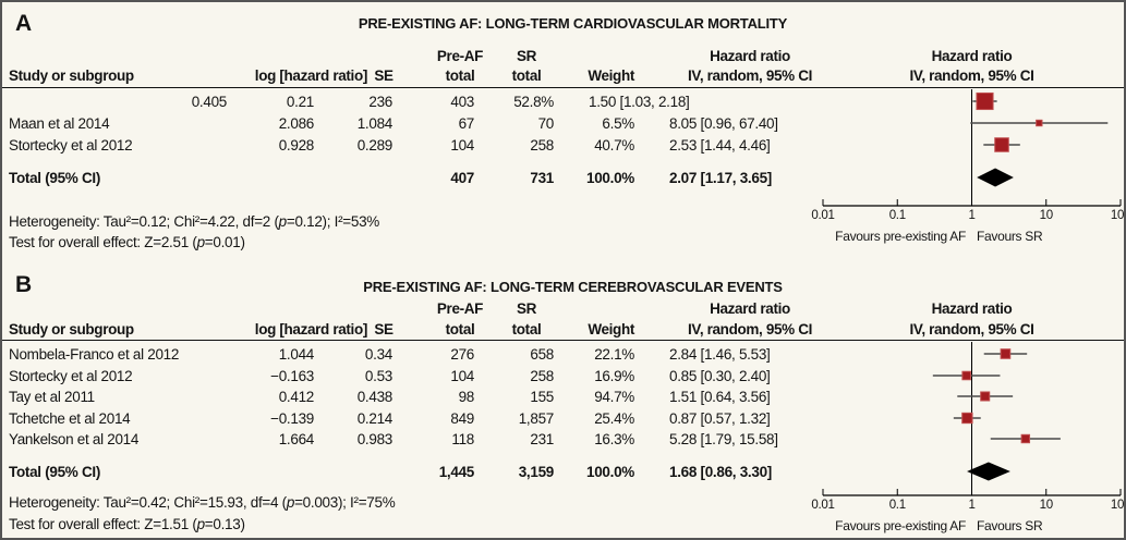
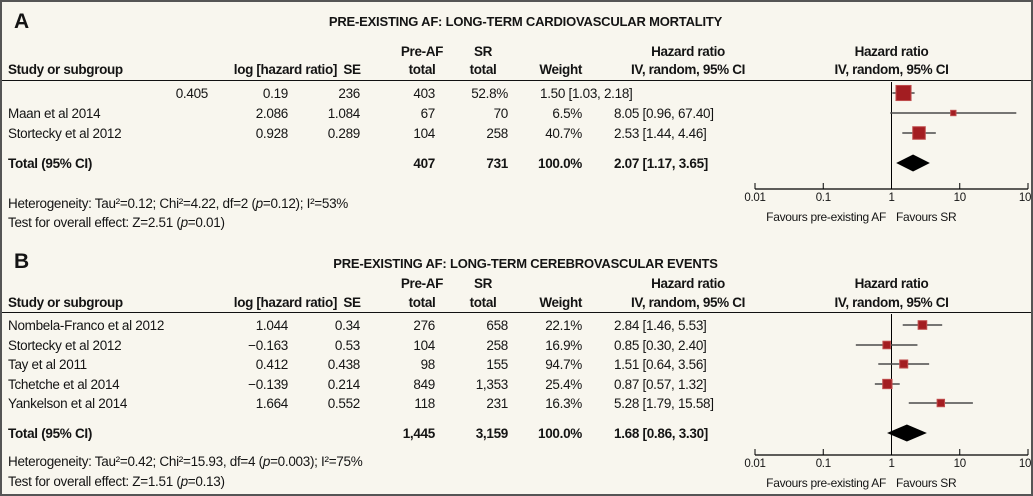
  A
  PRE-EXISTING AF: LONG-TERM CARDIOVASCULAR MORTALITY
  Pre-AF
  SR
  Hazard ratio
  Hazard ratio
  Study or subgroup
  log [hazard ratio]
  SE
  total
  total
  Weight
  IV, random, 95% CI
  IV, random, 95% CI
  0.405
- 0.21
+ 0.19
  236
  403
  52.8%
  1.50 [1.03, 2.18]
  Maan et al 2014
  2.086
  1.084
  67
  70
  6.5%
  8.05 [0.96, 67.40]
  Stortecky et al 2012
  0.928
  0.289
  104
  258
  40.7%
  2.53 [1.44, 4.46]
  Total (95% CI)
  407
  731
  100.0%
  2.07 [1.17, 3.65]
  Heterogeneity: Tau²=0.12; Chi²=4.22, df=2 (p=0.12); I²=53%
  Test for overall effect: Z=2.51 (p=0.01)
  0.01
  0.1
  1
  10
  Favours pre-existing AF
  Favours SR
  B
  PRE-EXISTING AF: LONG-TERM CEREBROVASCULAR EVENTS
  Pre-AF
  SR
  Hazard ratio
  Hazard ratio
  Study or subgroup
  log [hazard ratio]
  SE
  total
  total
  Weight
  IV, random, 95% CI
  IV, random, 95% CI
  Nombela-Franco et al 2012
  1.044
  0.34
  276
  658
  22.1%
  2.84 [1.46, 5.53]
  Stortecky et al 2012
  −0.163
  0.53
  104
  258
  16.9%
  0.85 [0.30, 2.40]
  Tay et al 2011
  0.412
  0.438
  98
  155
  94.7%
  1.51 [0.64, 3.56]
  Tchetche et al 2014
  −0.139
  0.214
  849
- 1,857
+ 1,353
  25.4%
  0.87 [0.57, 1.32]
  Yankelson et al 2014
  1.664
- 0.983
+ 0.552
  118
  231
  16.3%
  5.28 [1.79, 15.58]
  Total (95% CI)
  1,445
  3,159
  100.0%
  1.68 [0.86, 3.30]
  Heterogeneity: Tau²=0.42; Chi²=15.93, df=4 (p=0.003); I²=75%
  Test for overall effect: Z=1.51 (p=0.13)
  0.01
  0.1
  1
  10
  Favours pre-existing AF
  Favours SR
